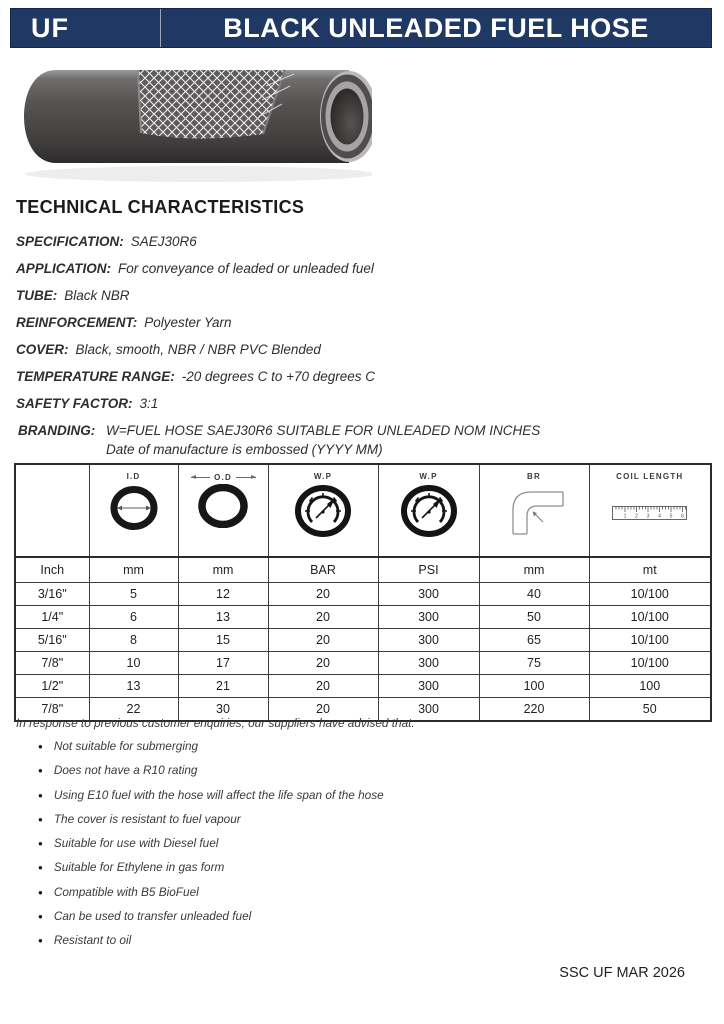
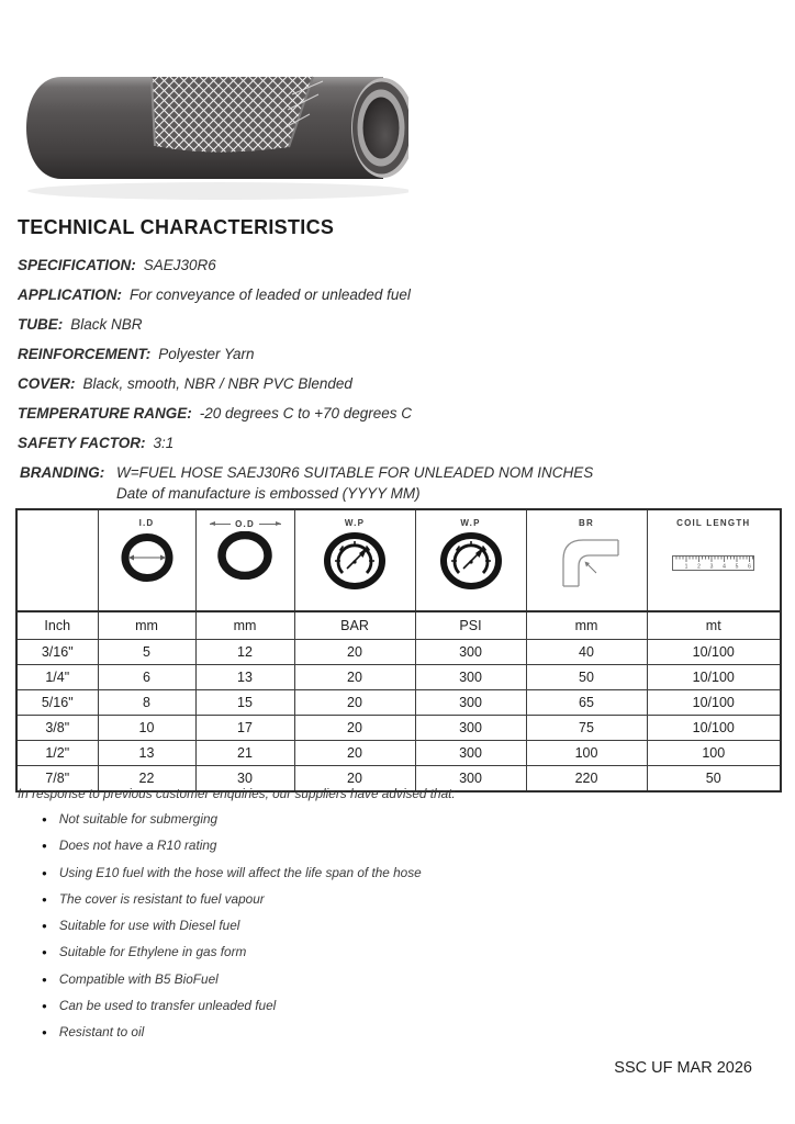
- UF
- BLACK UNLEADED FUEL HOSE
  TECHNICAL CHARACTERISTICS
  SPECIFICATION: SAEJ30R6
  APPLICATION: For conveyance of leaded or unleaded fuel
  TUBE: Black NBR
  REINFORCEMENT: Polyester Yarn
  COVER: Black, smooth, NBR / NBR PVC Blended
  TEMPERATURE RANGE: -20 degrees C to +70 degrees C
  SAFETY FACTOR: 3:1
  BRANDING:
  W=FUEL HOSE SAEJ30R6 SUITABLE FOR UNLEADED NOM INCHES
  Date of manufacture is embossed (YYYY MM)
  	I.D	O.D	W.P	W.P	BR	COIL LENGTH
  Inch	mm	mm	BAR	PSI	mm	mt
  3/16"	5	12	20	300	40	10/100
  1/4"	6	13	20	300	50	10/100
  5/16"	8	15	20	300	65	10/100
- 7/8"	10	17	20	300	75	10/100
+ 3/8"	10	17	20	300	75	10/100
  1/2"	13	21	20	300	100	100
  7/8"	22	30	20	300	220	50
  In response to previous customer enquiries, our suppliers have advised that:
  ●
  Not suitable for submerging
  ●
  Does not have a R10 rating
  ●
  Using E10 fuel with the hose will affect the life span of the hose
  ●
  The cover is resistant to fuel vapour
  ●
  Suitable for use with Diesel fuel
  ●
  Suitable for Ethylene in gas form
  ●
  Compatible with B5 BioFuel
  ●
  Can be used to transfer unleaded fuel
  ●
  Resistant to oil
  SSC UF MAR 2026
